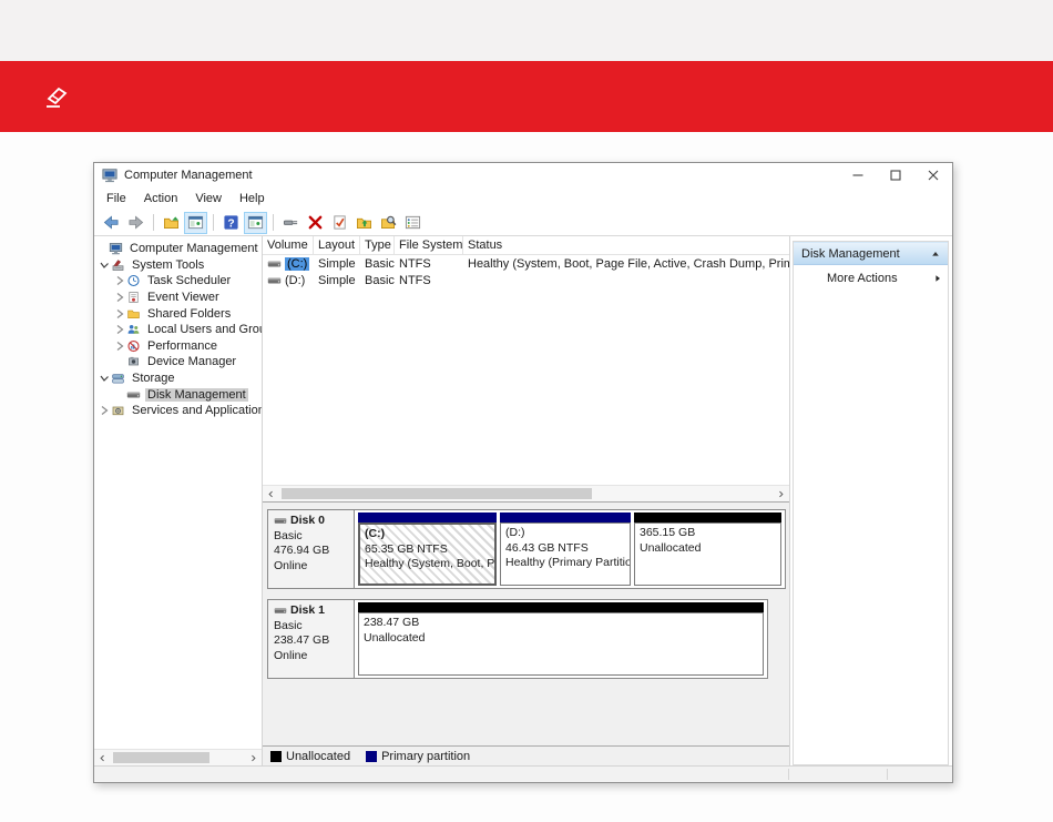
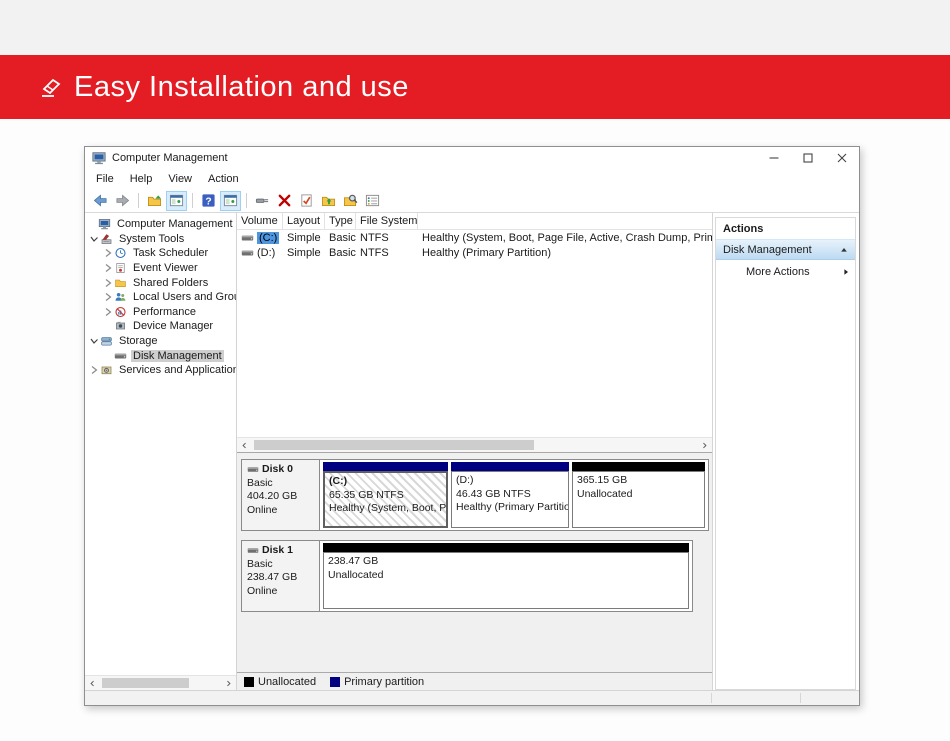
+ Easy Installation and use
  Computer Management
  File
- Action
+ Help
  View
- Help
+ Action
  Computer Management
  System Tools
  Task Scheduler
  Event Viewer
  Shared Folders
  Local Users and Gro
  Performance
  Device Manager
  Storage
  Disk Management
  Services and Application
  Volume
  Layout
  Type
  File System
- Status
  (C:)
  Simple
  Basic
  NTFS
  Healthy (System, Boot, Page File, Active, Crash Dump, Prim
  (D:)
  Simple
  Basic
  NTFS
+ Healthy (Primary Partition)
  Disk 0
  Basic
- 476.94 GB
+ 404.20 GB
  Online
  (C:)
  65.35 GB NTFS
  Healthy (System, Boot, P
  (D:)
  46.43 GB NTFS
  Healthy (Primary Partitio
  365.15 GB
  Unallocated
  Disk 1
  Basic
  238.47 GB
  Online
  238.47 GB
  Unallocated
  Unallocated
  Primary partition
+ Actions
  Disk Management
  More Actions
